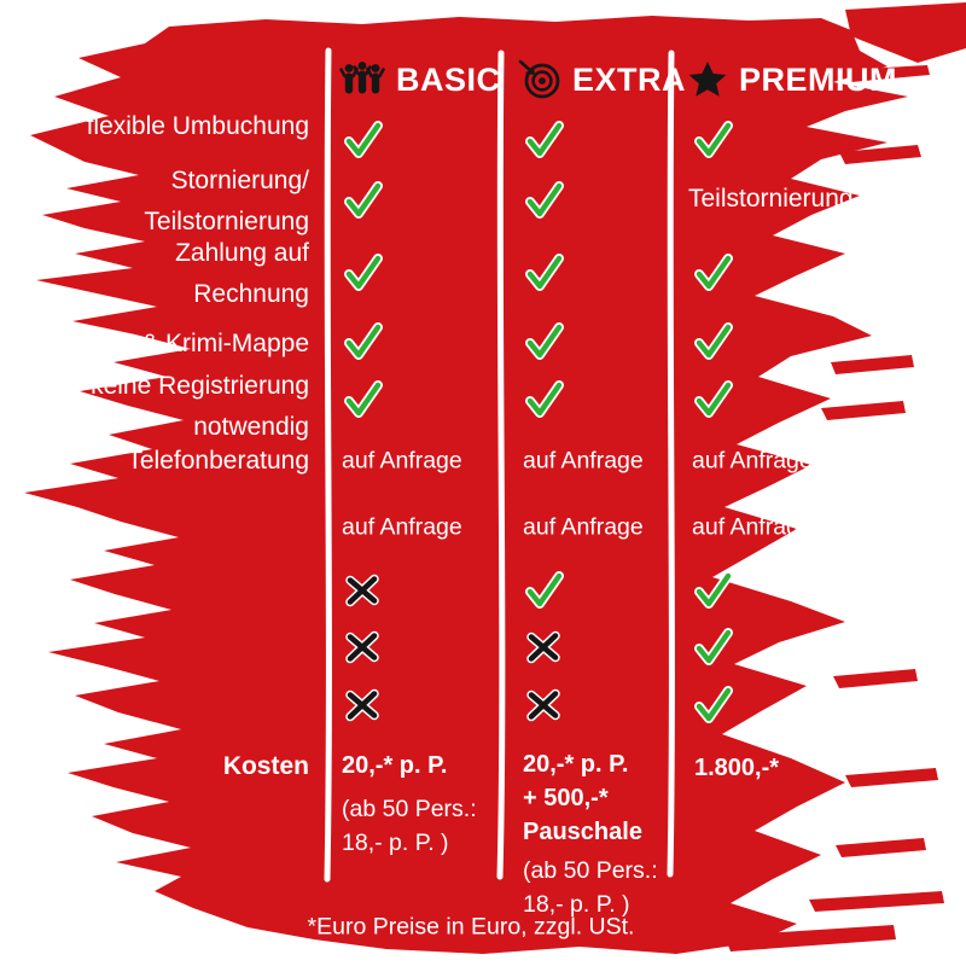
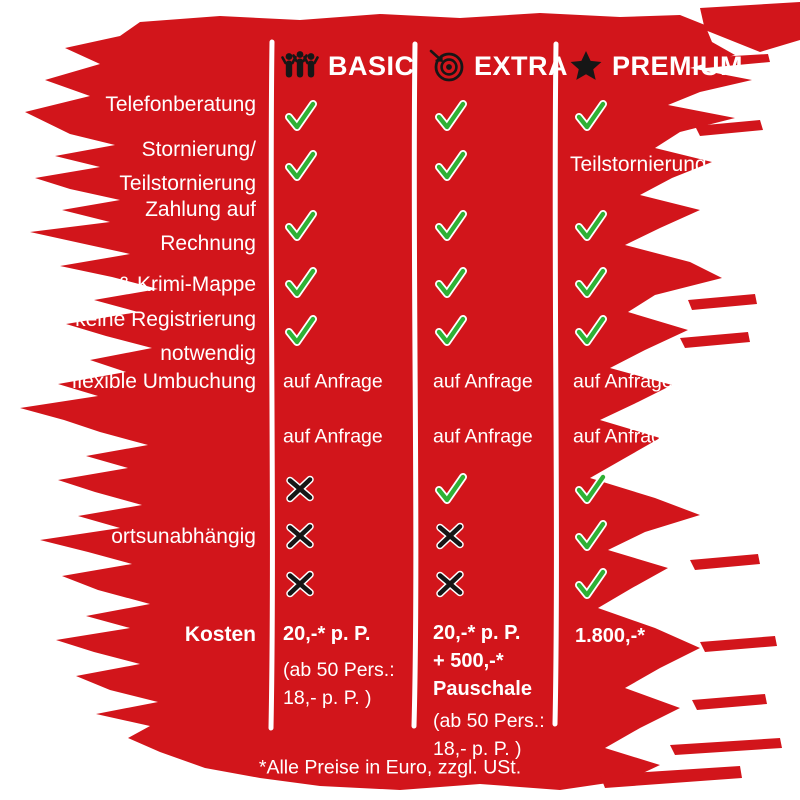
  BASIC
  EXTRA
  PREMIUM
- flexible Umbuchung
+ Telefonberatung
  Stornierung/
  Teilstornierung
  Zahlung auf
  Rechnung
  Teamkit & Krimi-Mappe
  keine Registrierung
  notwendig
- Telefonberatung
+ flexible Umbuchung
+ ortsunabhängig
  Kosten
  Teilstornierung
  auf Anfrage
  auf Anfrage
  auf Anfrage
  auf Anfrage
  auf Anfrage
  auf Anfrage
  20,-* p. P.
  (ab 50 Pers.:
  18,- p. P. )
  20,-* p. P.
  + 500,-*
  Pauschale
  (ab 50 Pers.:
  18,- p. P. )
  1.800,-*
- *Euro Preise in Euro, zzgl. USt.
+ *Alle Preise in Euro, zzgl. USt.
